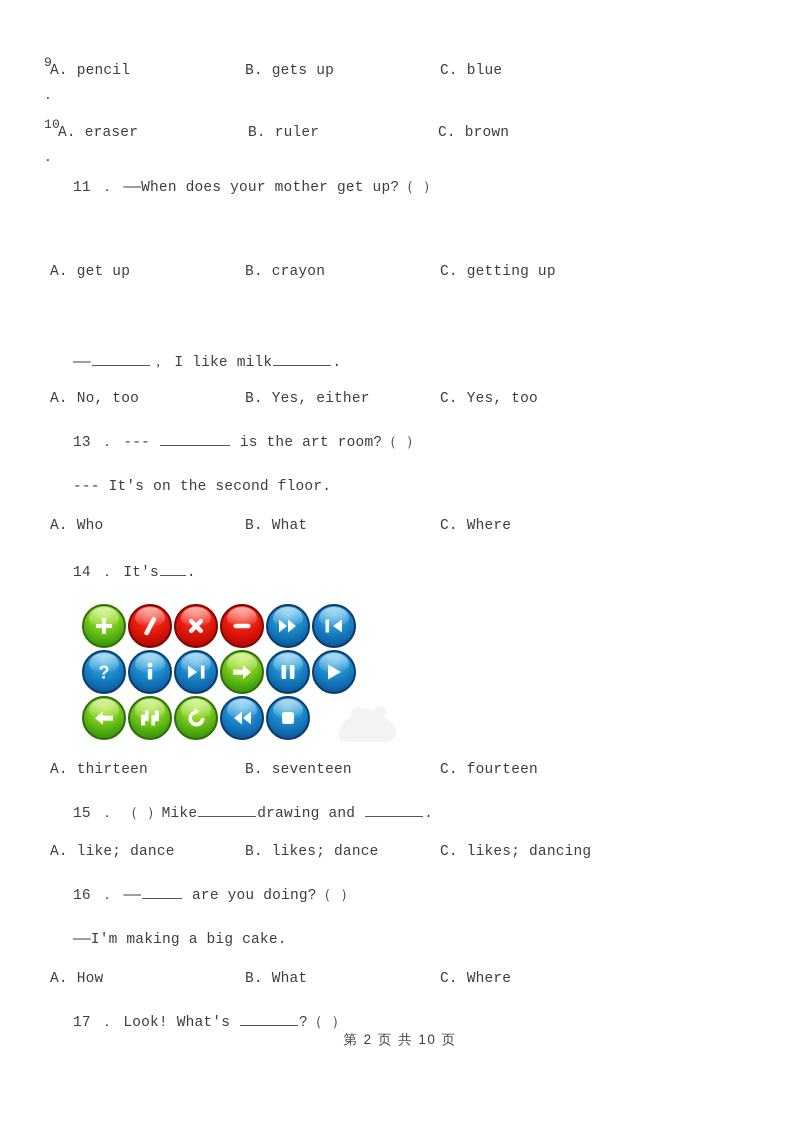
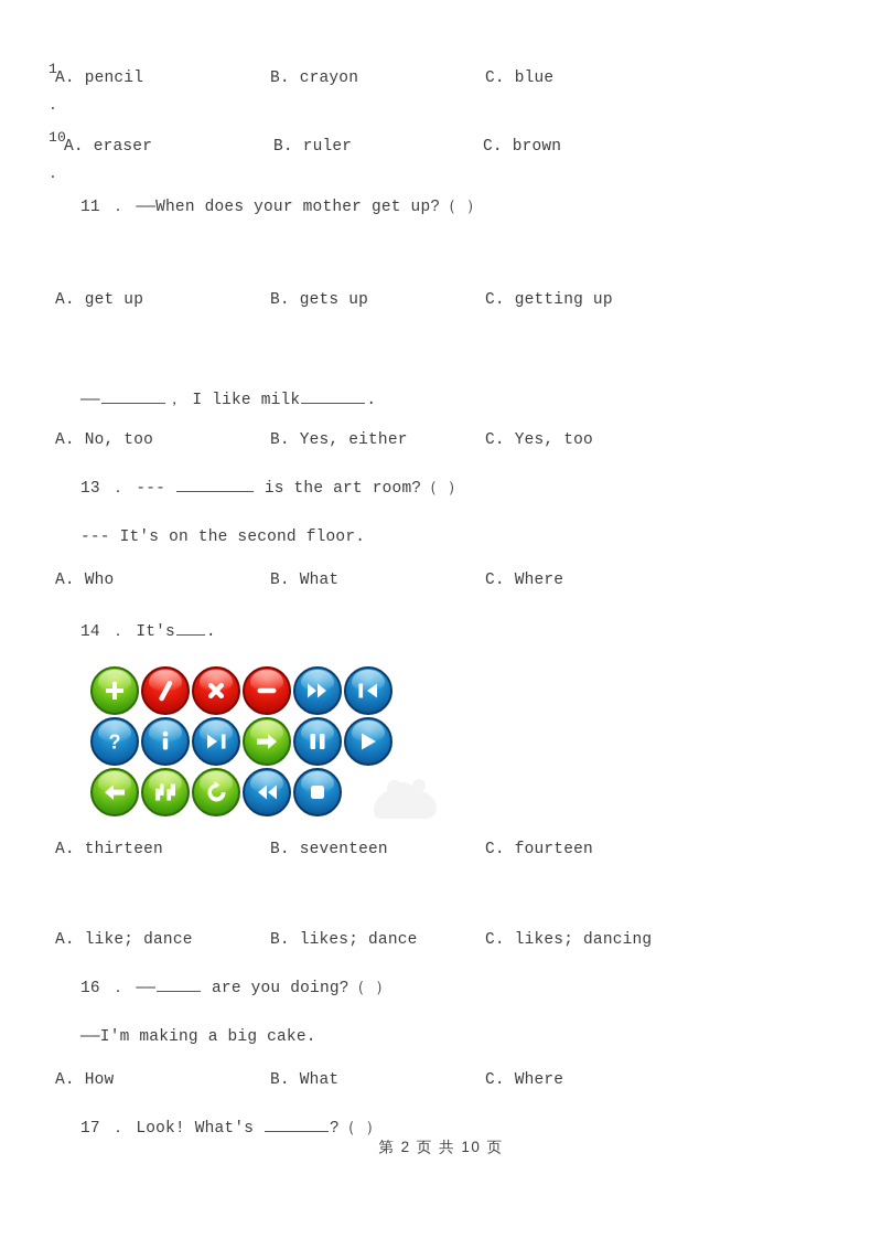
- 9
+ 1
  .
  A. pencil
- B. gets up
+ B. crayon
  C. blue
  10
  .
  A. eraser
  B. ruler
  C. brown
  11 ． ——When does your mother get up?（ ）
  A. get up
- B. crayon
+ B. gets up
  C. getting up
  —— ， I like milk .
  A. No, too
  B. Yes, either
  C. Yes, too
  13 ． --- is the art room?（ ）
  --- It's on the second floor.
  A. Who
  B. What
  C. Where
  14 ． It's .
  ?
  A. thirteen
  B. seventeen
  C. fourteen
- 15 ． （ ）Mike drawing and .
  A. like; dance
  B. likes; dance
  C. likes; dancing
  16 ． —— are you doing?（ ）
  ——I'm making a big cake.
  A. How
  B. What
  C. Where
  17 ． Look! What's ?（ ）
  第 2 页 共 10 页
